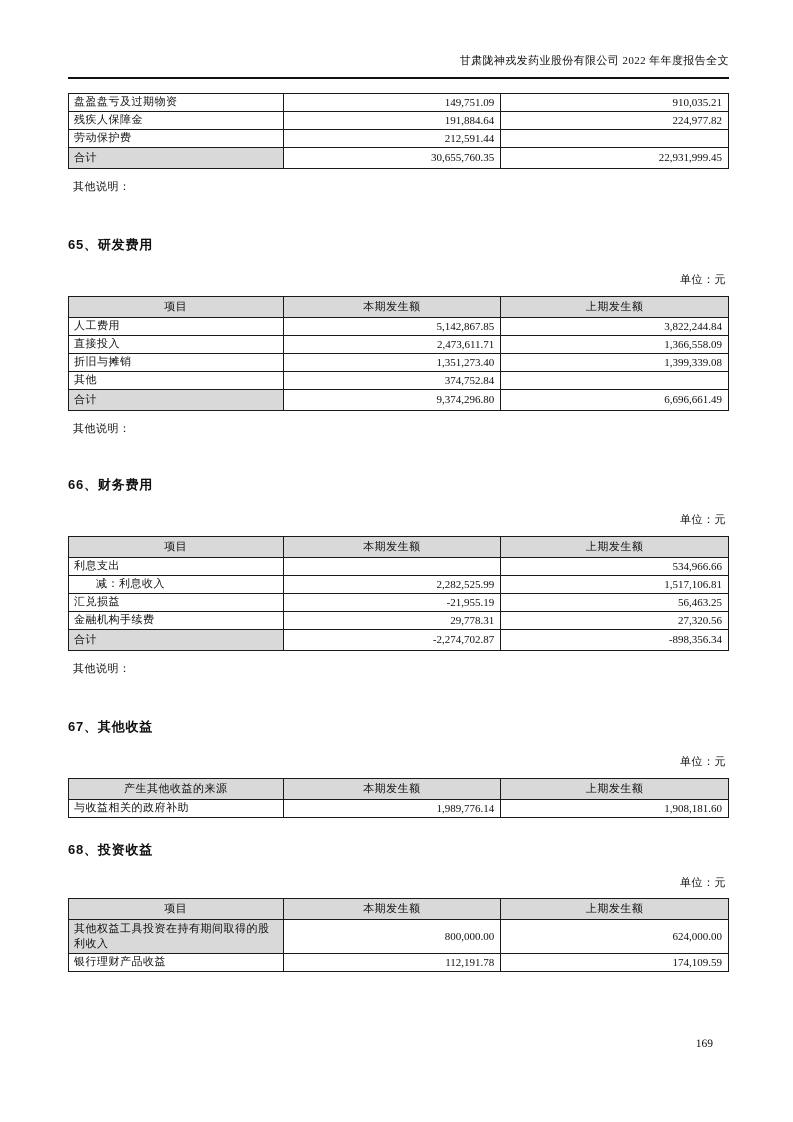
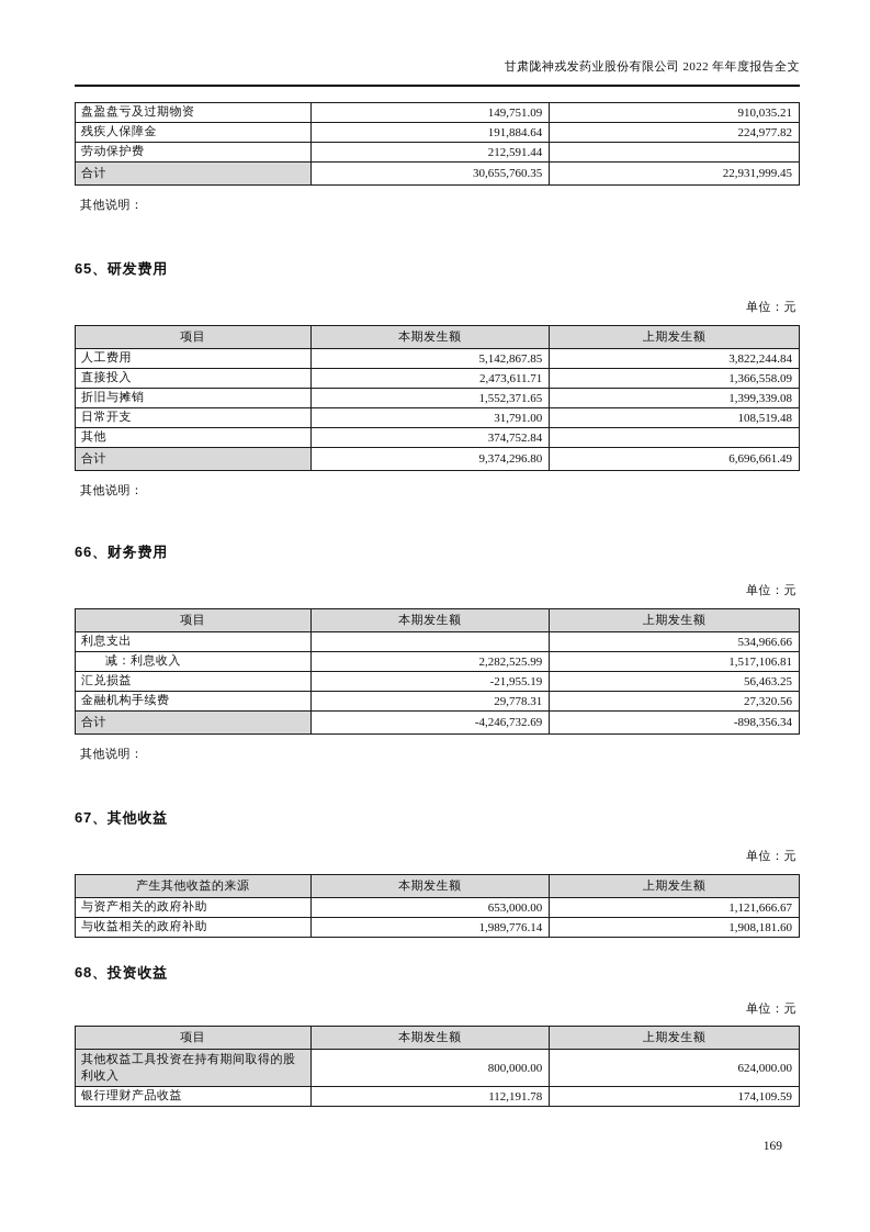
  甘肃陇神戎发药业股份有限公司 2022 年年度报告全文
  盘盈盘亏及过期物资	149,751.09	910,035.21
  残疾人保障金	191,884.64	224,977.82
  劳动保护费	212,591.44
  合计	30,655,760.35	22,931,999.45
  其他说明：
  65、研发费用
  单位：元
  项目	本期发生额	上期发生额
  人工费用	5,142,867.85	3,822,244.84
  直接投入	2,473,611.71	1,366,558.09
- 折旧与摊销	1,351,273.40	1,399,339.08
+ 折旧与摊销	1,552,371.65	1,399,339.08
+ 日常开支	31,791.00	108,519.48
  其他	374,752.84
  合计	9,374,296.80	6,696,661.49
  其他说明：
  66、财务费用
  单位：元
  项目	本期发生额	上期发生额
  利息支出		534,966.66
  减：利息收入	2,282,525.99	1,517,106.81
  汇兑损益	-21,955.19	56,463.25
  金融机构手续费	29,778.31	27,320.56
- 合计	-2,274,702.87	-898,356.34
+ 合计	-4,246,732.69	-898,356.34
  其他说明：
  67、其他收益
  单位：元
  产生其他收益的来源	本期发生额	上期发生额
+ 与资产相关的政府补助	653,000.00	1,121,666.67
  与收益相关的政府补助	1,989,776.14	1,908,181.60
  68、投资收益
  单位：元
  项目	本期发生额	上期发生额
  其他权益工具投资在持有期间取得的股利收入	800,000.00	624,000.00
  银行理财产品收益	112,191.78	174,109.59
  169
